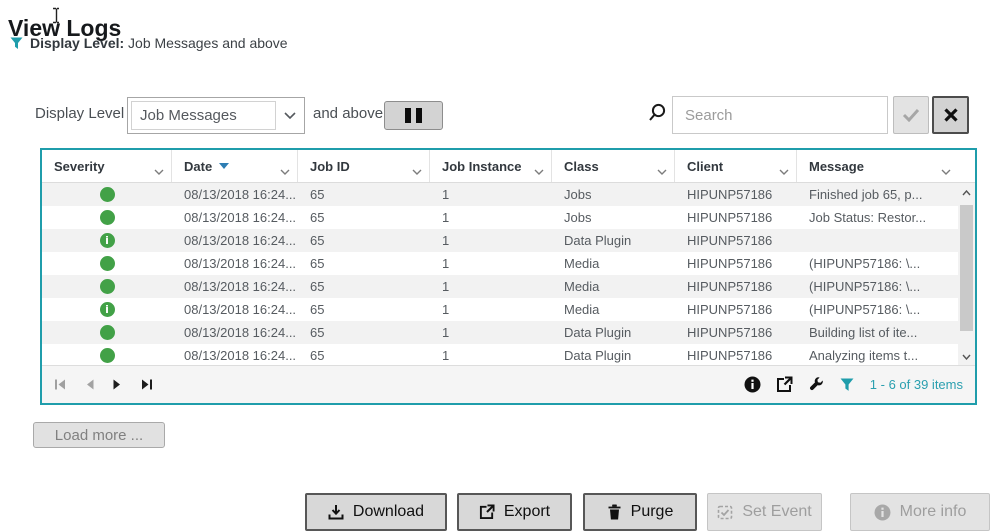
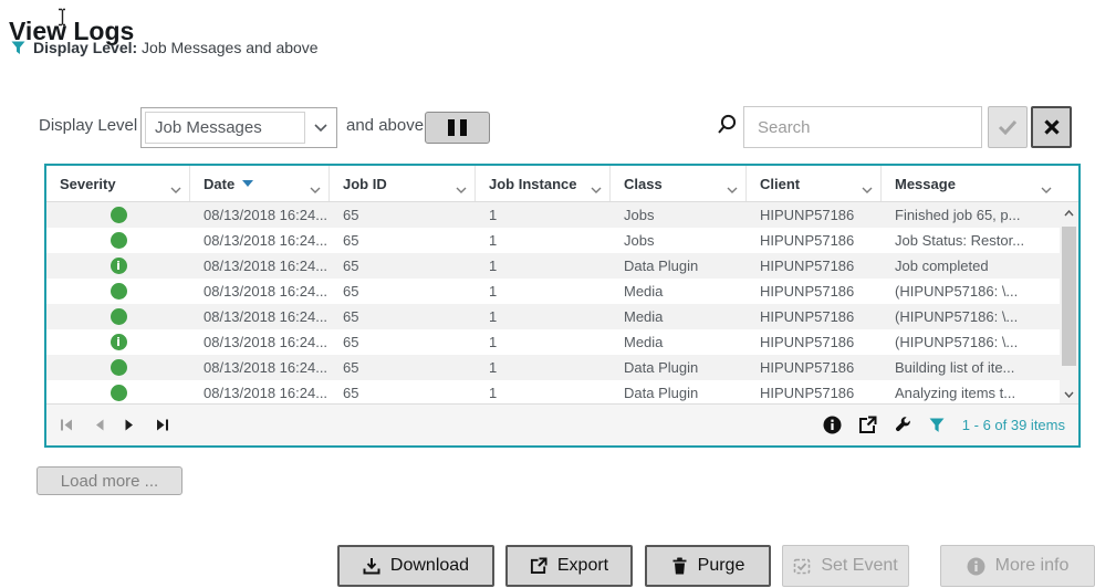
  View Logs
  Display Level: Job Messages and above
  Display Level
  Job Messages
  and above
  Search
  Severity
  Date
  Job ID
  Job Instance
  Class
  Client
  Message
  08/13/2018 16:24...
  65
  1
  Jobs
  HIPUNP57186
  Finished job 65, p...
  08/13/2018 16:24...
  65
  1
  Jobs
  HIPUNP57186
  Job Status: Restor...
  08/13/2018 16:24...
  65
  1
  Data Plugin
  HIPUNP57186
+ Job completed
  08/13/2018 16:24...
  65
  1
  Media
  HIPUNP57186
  (HIPUNP57186: \...
  08/13/2018 16:24...
  65
  1
  Media
  HIPUNP57186
  (HIPUNP57186: \...
  08/13/2018 16:24...
  65
  1
  Media
  HIPUNP57186
  (HIPUNP57186: \...
  08/13/2018 16:24...
  65
  1
  Data Plugin
  HIPUNP57186
  Building list of ite...
  08/13/2018 16:24...
  65
  1
  Data Plugin
  HIPUNP57186
  Analyzing items t...
  1 - 6 of 39 items
  Load more ...
  Download
  Export
  Purge
  Set Event
  More info
